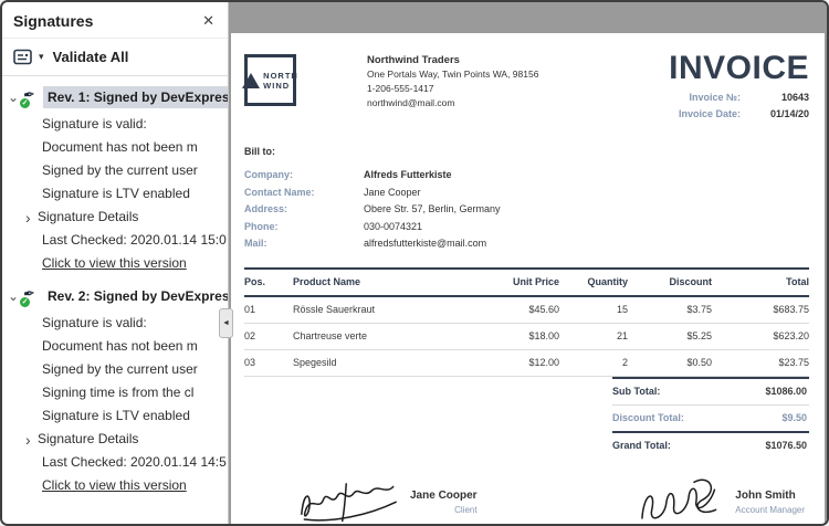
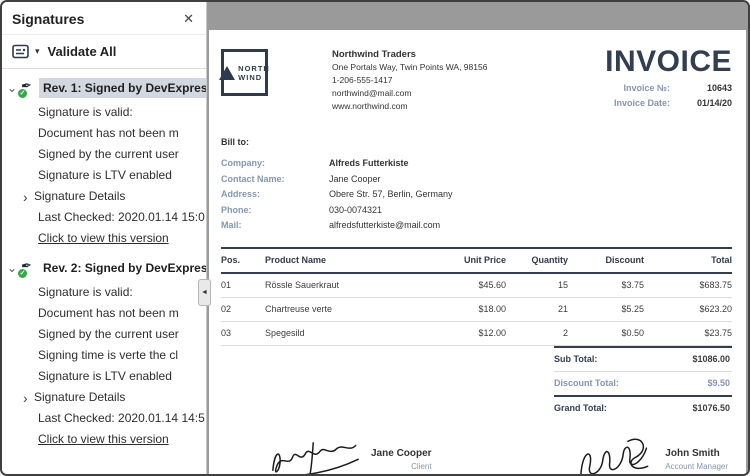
  Signatures
  ✕
  ▾
  Validate All
  ⌄
  Rev. 1: Signed by DevExpres
  Signature is valid:
  Document has not been m
  Signed by the current user
  Signature is LTV enabled
  ›
  Signature Details
  Last Checked: 2020.01.14 15:0
  Click to view this version
  ⌄
  Rev. 2: Signed by DevExpres
  Signature is valid:
  Document has not been m
  Signed by the current user
- Signing time is from the cl
+ Signing time is verte the cl
  Signature is LTV enabled
  ›
  Signature Details
  Last Checked: 2020.01.14 14:5
  Click to view this version
  NORTH
  WIND
  Northwind Traders
  One Portals Way, Twin Points WA, 98156
  1-206-555-1417
  northwind@mail.com
+ www.northwind.com
  INVOICE
  Invoice №: 10643
  Invoice Date: 01/14/20
  Bill to:
  Company:
  Alfreds Futterkiste
  Contact Name:
  Jane Cooper
  Address:
  Obere Str. 57, Berlin, Germany
  Phone:
  030-0074321
  Mail:
  alfredsfutterkiste@mail.com
  Pos.
  Product Name
  Unit Price
  Quantity
  Discount
  Total
  01
  Rössle Sauerkraut
  $45.60
  15
  $3.75
  $683.75
  02
  Chartreuse verte
  $18.00
  21
  $5.25
  $623.20
  03
  Spegesild
  $12.00
  2
  $0.50
  $23.75
  Sub Total:
  $1086.00
  Discount Total:
  $9.50
  Grand Total:
  $1076.50
  Jane Cooper
  Client
  John Smith
  Account Manager
